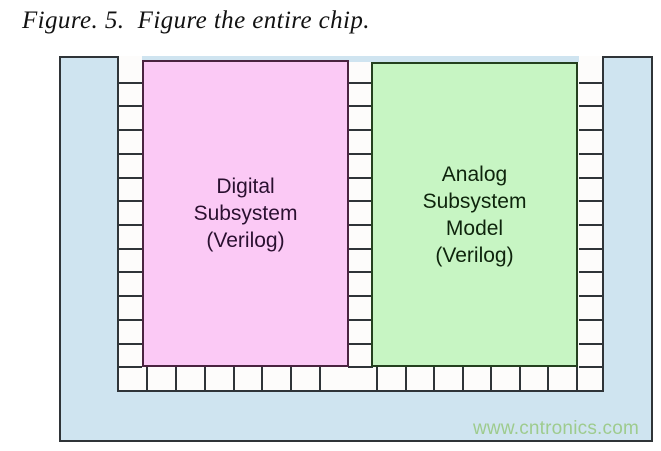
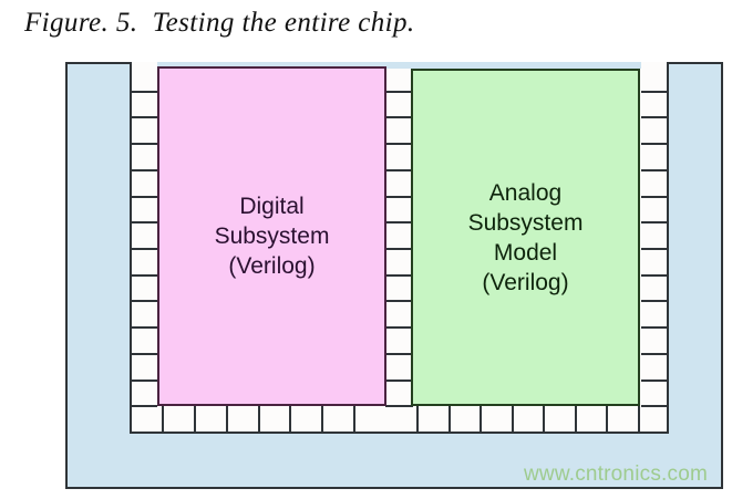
- Figure. 5. Figure the entire chip.
+ Figure. 5. Testing the entire chip.
  Digital
  Subsystem
  (Verilog)
  Analog
  Subsystem
  Model
  (Verilog)
  www.cntronics.com
